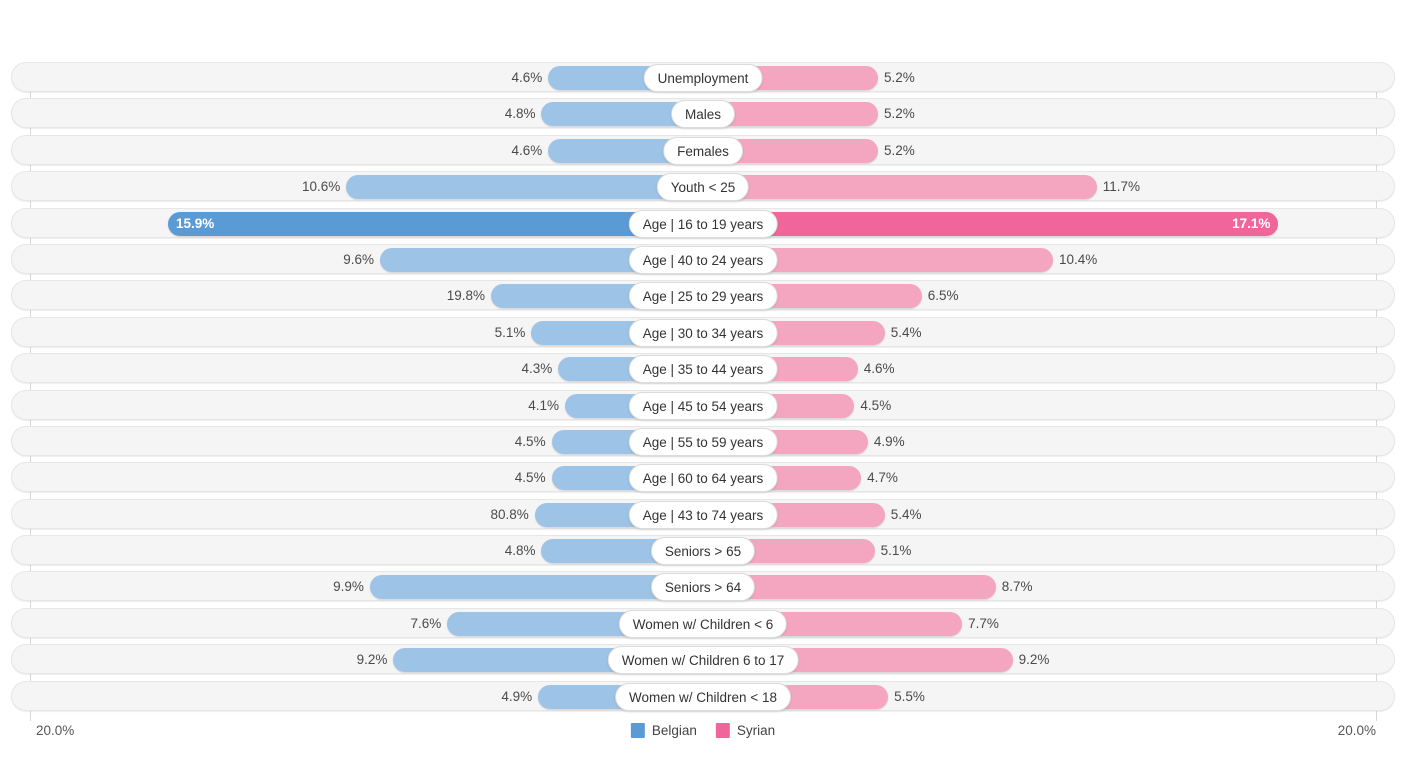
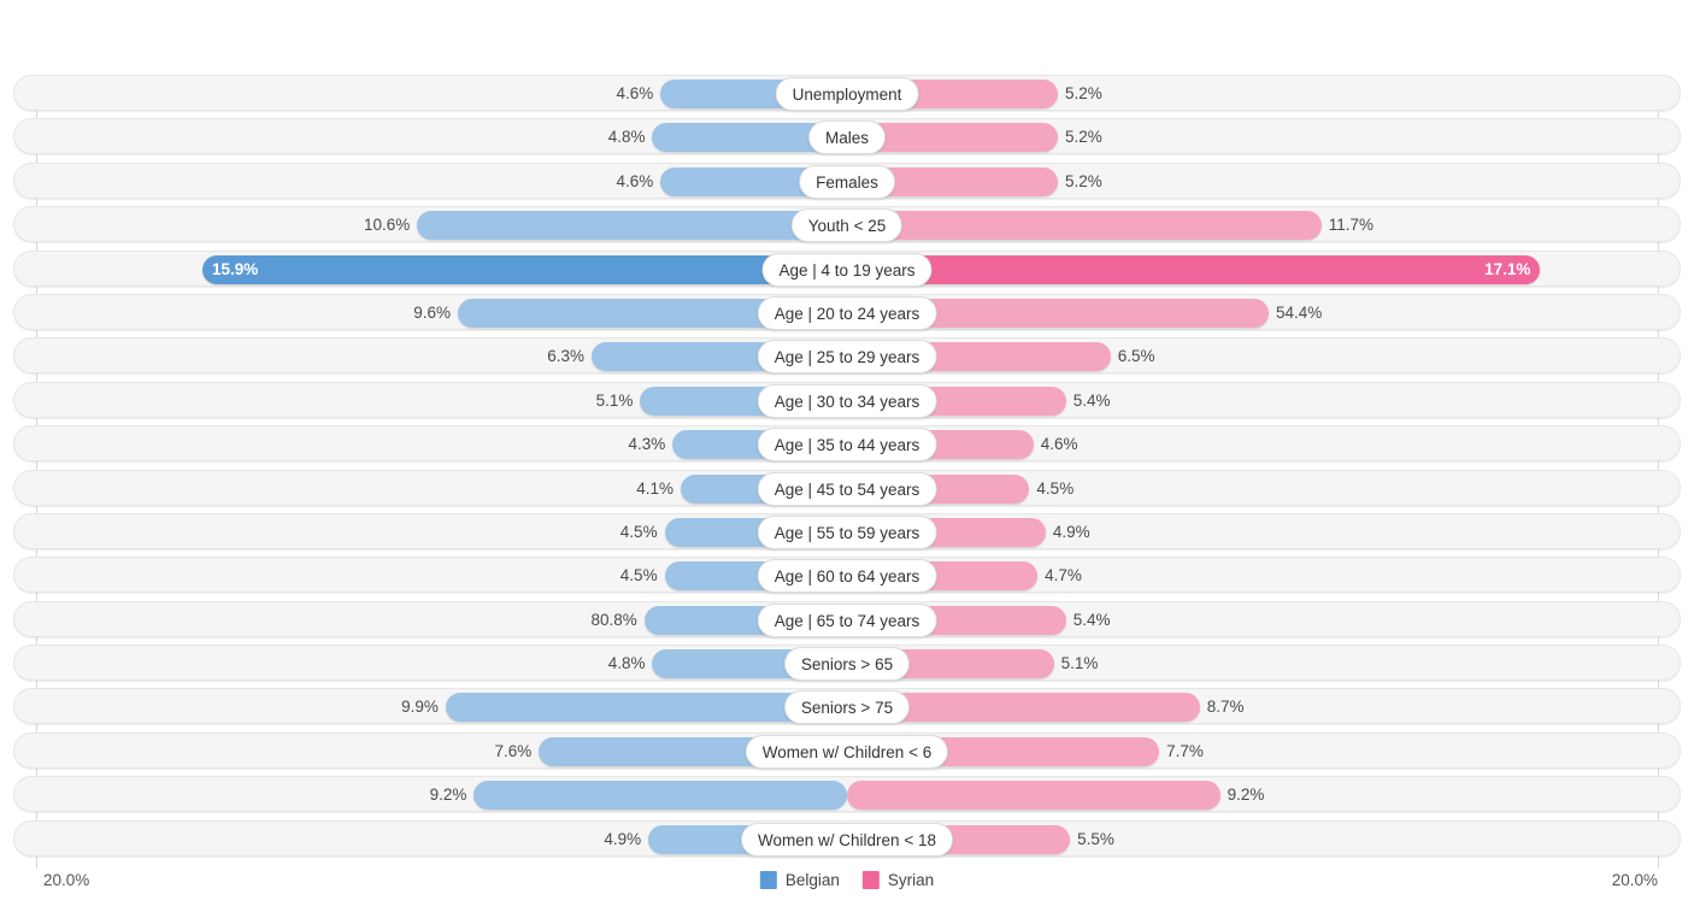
  4.6%
  5.2%
  Unemployment
  4.8%
  5.2%
  Males
  4.6%
  5.2%
  Females
  10.6%
  11.7%
  Youth < 25
  15.9%
  17.1%
- Age | 16 to 19 years
+ Age | 4 to 19 years
  9.6%
- 10.4%
+ 54.4%
- Age | 40 to 24 years
+ Age | 20 to 24 years
- 19.8%
+ 6.3%
  6.5%
  Age | 25 to 29 years
  5.1%
  5.4%
  Age | 30 to 34 years
  4.3%
  4.6%
  Age | 35 to 44 years
  4.1%
  4.5%
  Age | 45 to 54 years
  4.5%
  4.9%
  Age | 55 to 59 years
  4.5%
  4.7%
  Age | 60 to 64 years
  80.8%
  5.4%
- Age | 43 to 74 years
+ Age | 65 to 74 years
  4.8%
  5.1%
  Seniors > 65
  9.9%
  8.7%
- Seniors > 64
+ Seniors > 75
  7.6%
  7.7%
  Women w/ Children < 6
  9.2%
  9.2%
- Women w/ Children 6 to 17
  4.9%
  5.5%
  Women w/ Children < 18
  20.0%
  Belgian
  Syrian
  20.0%
